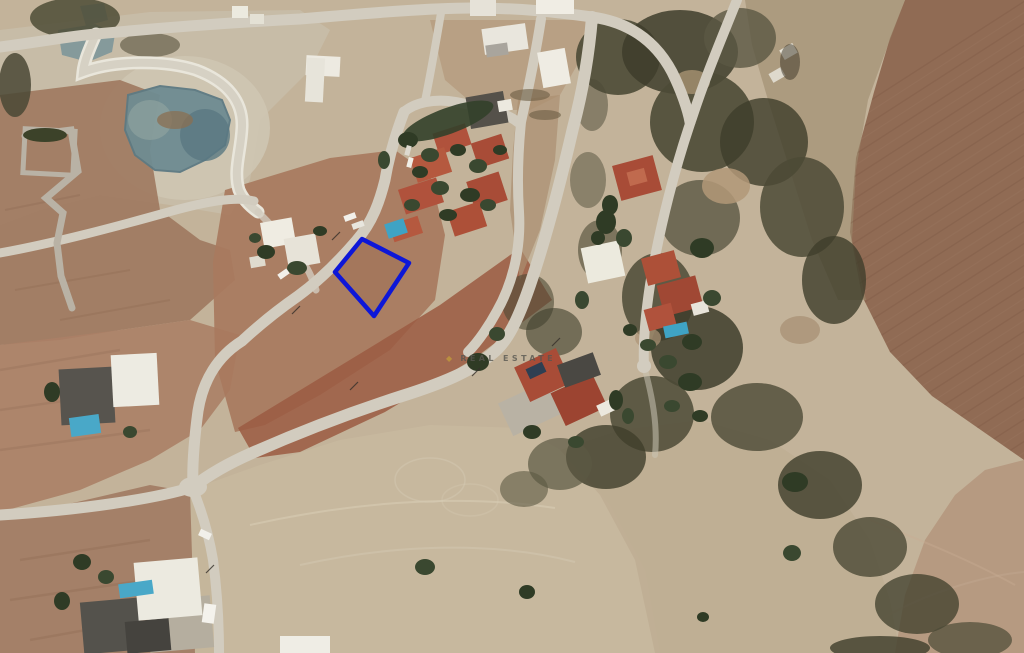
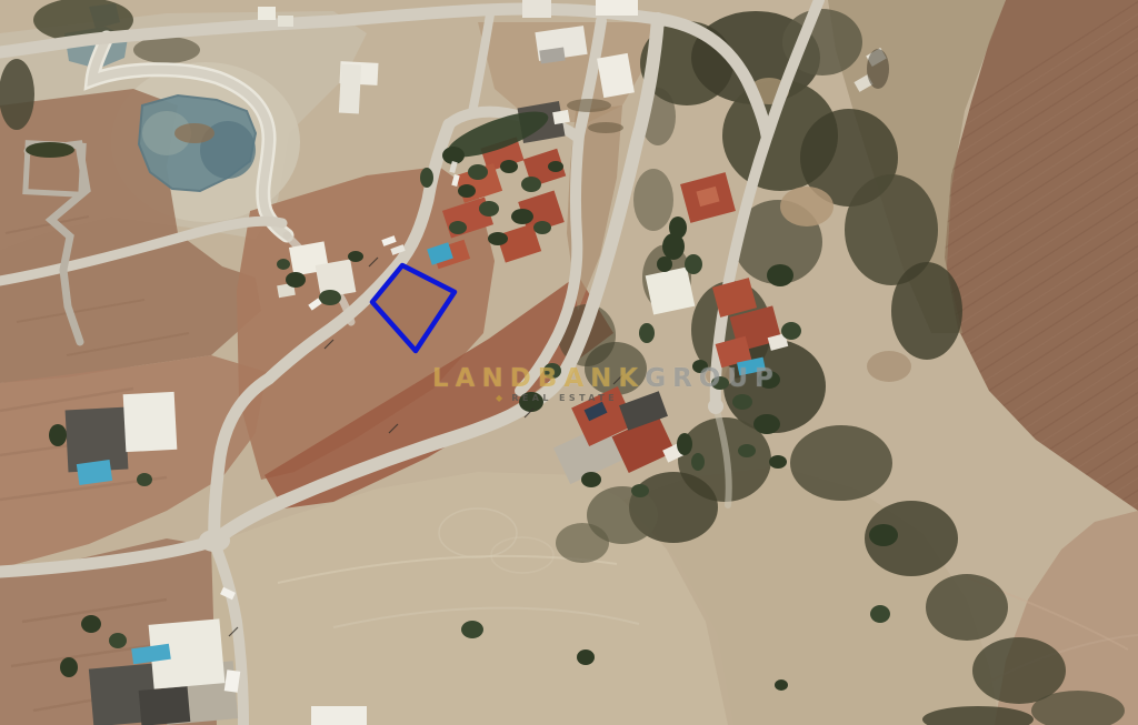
+ LANDBANKGROUP
  ◆ REAL ESTATE
